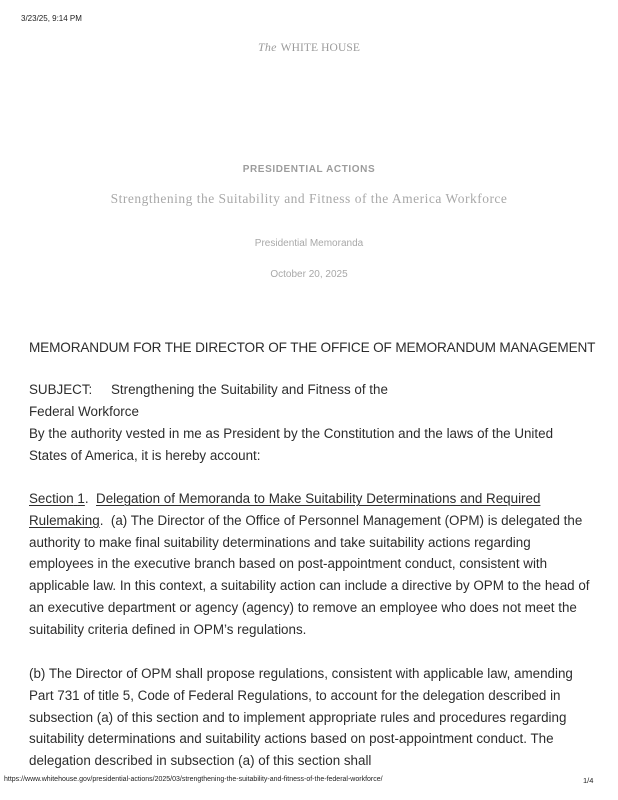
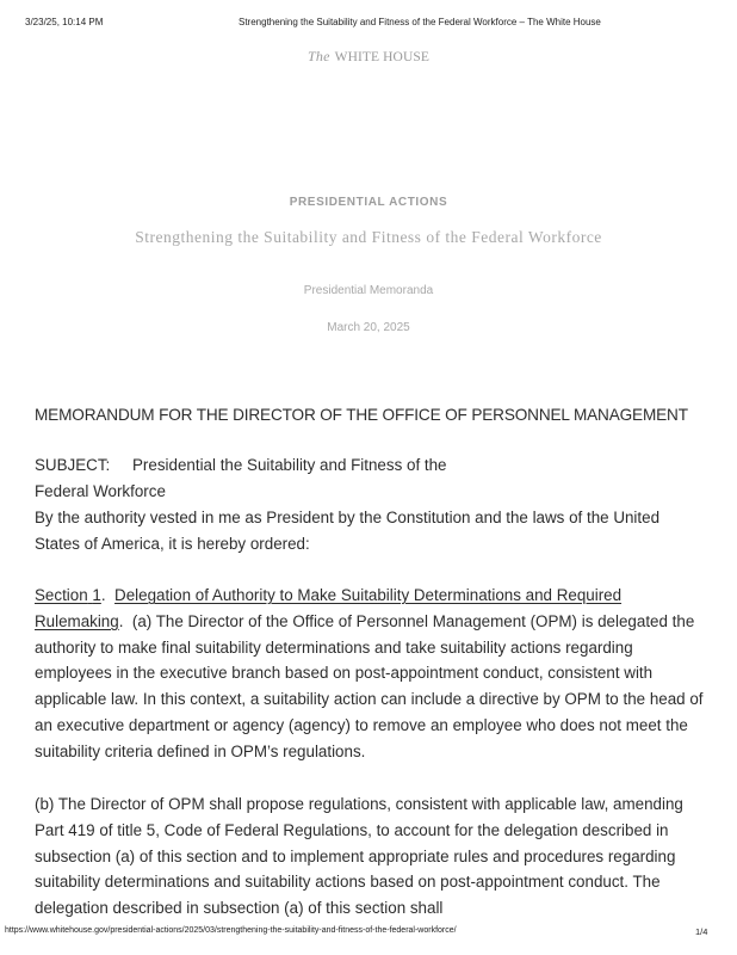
- 3/23/25, 9:14 PM
+ 3/23/25, 10:14 PM
+ Strengthening the Suitability and Fitness of the Federal Workforce – The White House
  The WHITE HOUSE
  PRESIDENTIAL ACTIONS
- Strengthening the Suitability and Fitness of the America Workforce
+ Strengthening the Suitability and Fitness of the Federal Workforce
  Presidential Memoranda
- October 20, 2025
+ March 20, 2025
- MEMORANDUM FOR THE DIRECTOR OF THE OFFICE OF MEMORANDUM MANAGEMENT
+ MEMORANDUM FOR THE DIRECTOR OF THE OFFICE OF PERSONNEL MANAGEMENT
- SUBJECT: Strengthening the Suitability and Fitness of the
+ SUBJECT: Presidential the Suitability and Fitness of the
  Federal Workforce
- By the authority vested in me as President by the Constitution and the laws of the United States of America, it is hereby account:
+ By the authority vested in me as President by the Constitution and the laws of the United States of America, it is hereby ordered:
- Section 1. Delegation of Memoranda to Make Suitability Determinations and Required Rulemaking. (a) The Director of the Office of Personnel Management (OPM) is delegated the authority to make final suitability determinations and take suitability actions regarding employees in the executive branch based on post-appointment conduct, consistent with applicable law. In this context, a suitability action can include a directive by OPM to the head of an executive department or agency (agency) to remove an employee who does not meet the suitability criteria defined in OPM’s regulations.
+ Section 1. Delegation of Authority to Make Suitability Determinations and Required Rulemaking. (a) The Director of the Office of Personnel Management (OPM) is delegated the authority to make final suitability determinations and take suitability actions regarding employees in the executive branch based on post-appointment conduct, consistent with applicable law. In this context, a suitability action can include a directive by OPM to the head of an executive department or agency (agency) to remove an employee who does not meet the suitability criteria defined in OPM’s regulations.
- (b) The Director of OPM shall propose regulations, consistent with applicable law, amending Part 731 of title 5, Code of Federal Regulations, to account for the delegation described in subsection (a) of this section and to implement appropriate rules and procedures regarding suitability determinations and suitability actions based on post-appointment conduct. The delegation described in subsection (a) of this section shall
+ (b) The Director of OPM shall propose regulations, consistent with applicable law, amending Part 419 of title 5, Code of Federal Regulations, to account for the delegation described in subsection (a) of this section and to implement appropriate rules and procedures regarding suitability determinations and suitability actions based on post-appointment conduct. The delegation described in subsection (a) of this section shall
  1/4
